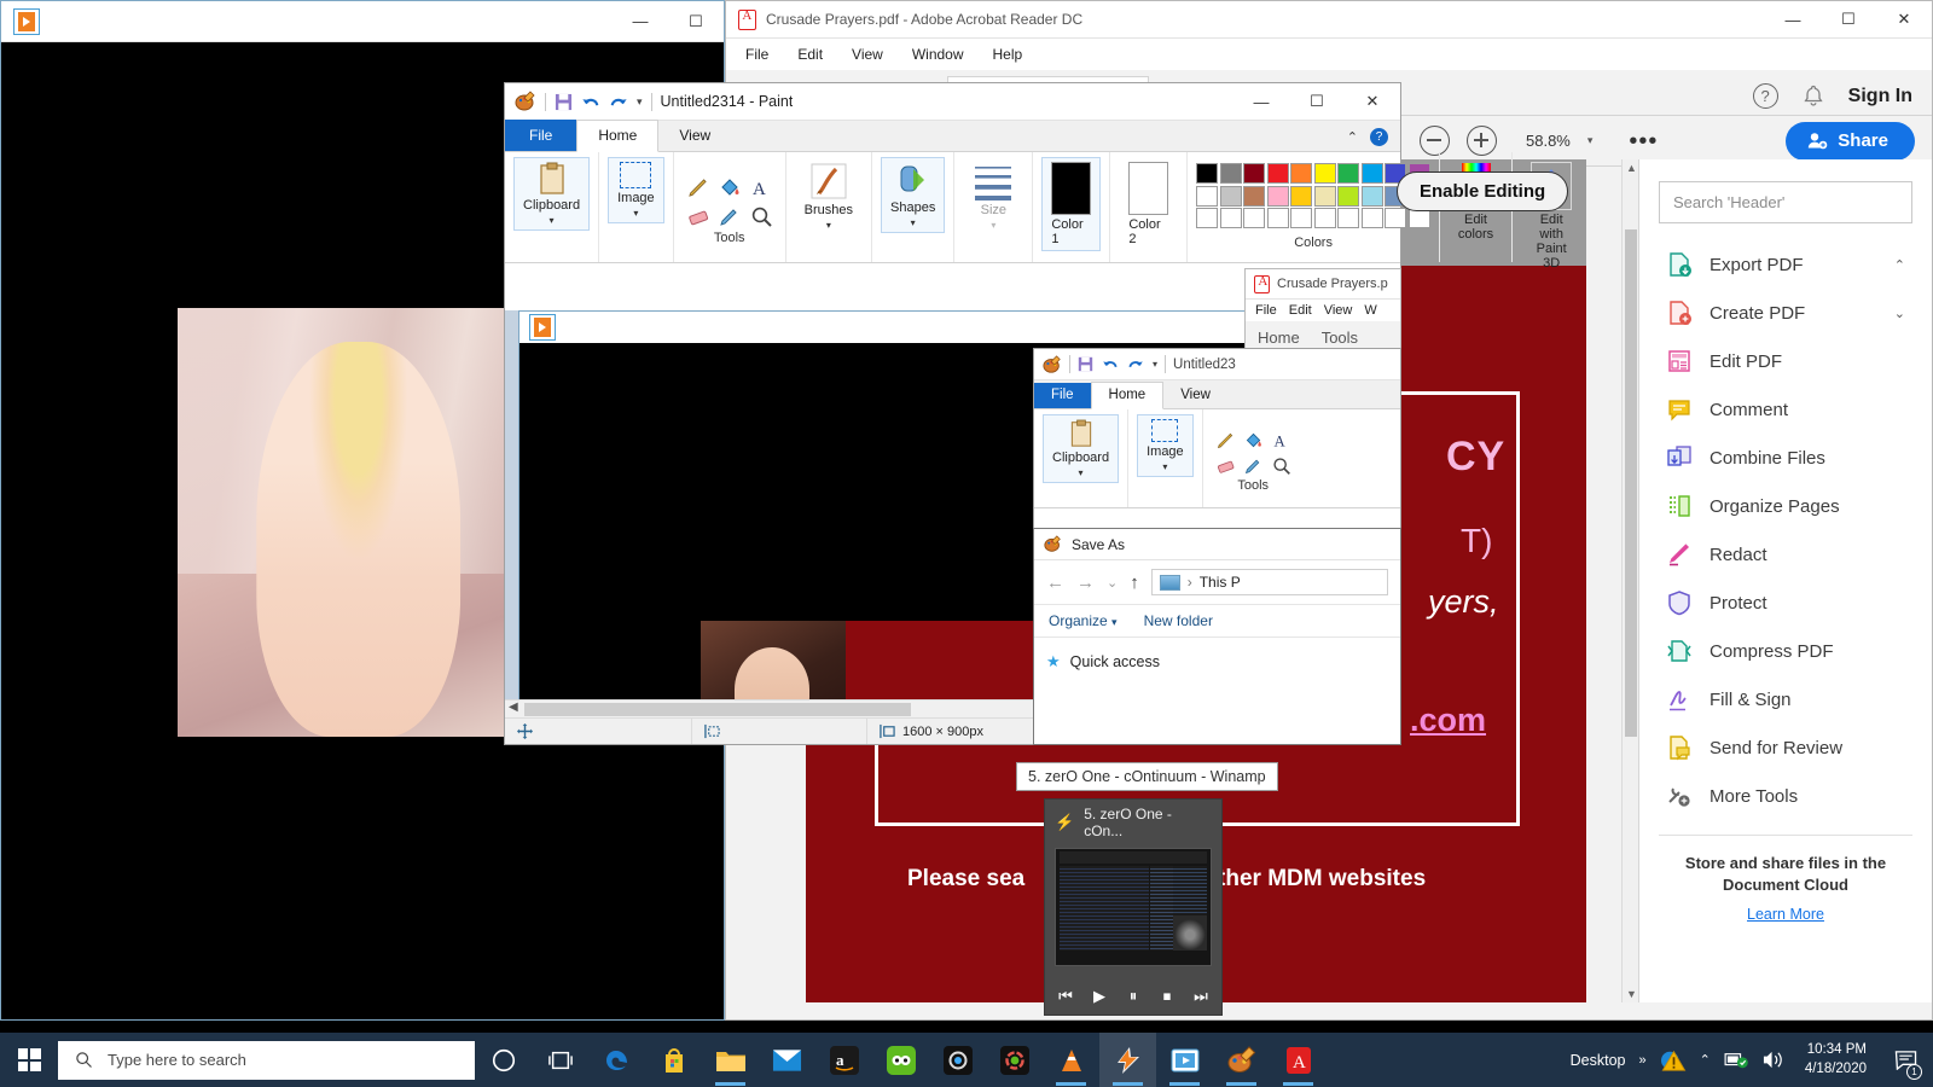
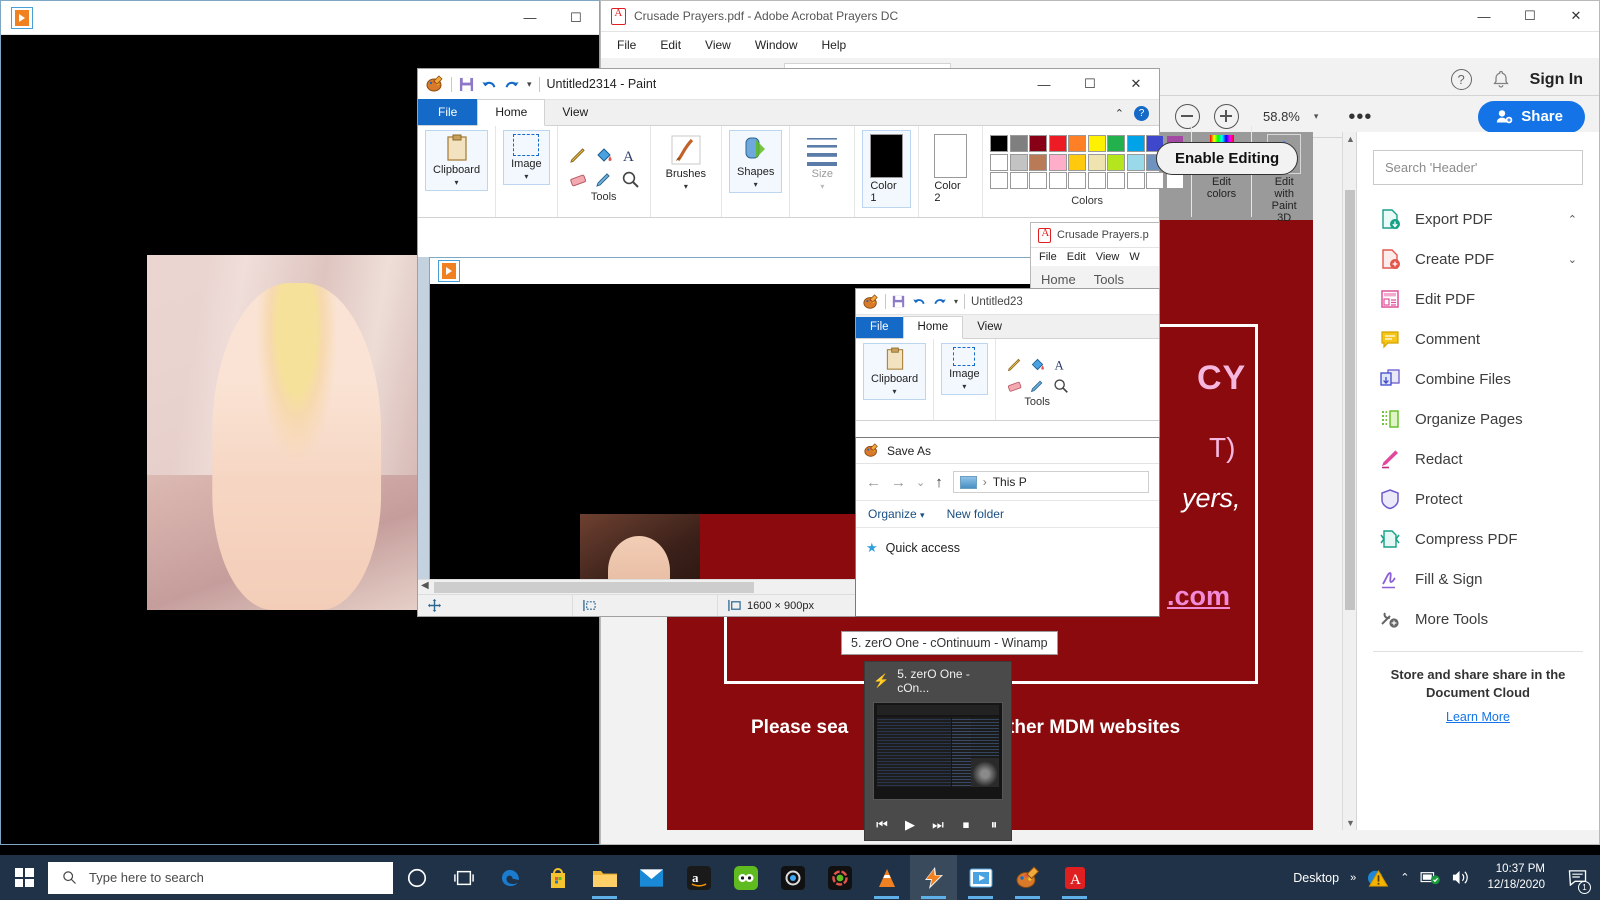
  —
  ☐
- Crusade Prayers.pdf - Adobe Acrobat Reader DC
+ Crusade Prayers.pdf - Adobe Acrobat Prayers DC
  —
  ☐
  ✕
  File
  Edit
  View
  Window
  Help
  ?
  Sign In
  58.8%
  ▾
  •••
  Share
  CY
  T)
  yers,
  .com
  Please sea her MDM websites
  ▲
  ▼
  Search 'Header'
  Export PDF
  ⌃
  Create PDF
  ⌄
  Edit PDF
  Comment
  Combine Files
  Organize Pages
  Redact
  Protect
  Compress PDF
  Fill & Sign
- Send for Review
  More Tools
- Store and share files in the Document Cloud
+ Store and share share in the Document Cloud
  Learn More
  Enable Editing
  ▾
  Untitled2314 - Paint
  —
  ☐
  ✕
  File
  Home
  View
  ⌃
  ?
  Clipboard
  ▾
  Image
  ▾
  A
  Tools
  Brushes
  ▾
  Shapes
  ▾
  Size
  ▾
  Color 1
  Color 2
  Colors
  Edit colors
  Edit with Paint 3D
  ◀
  1600 × 900px
  Crusade Prayers.p
  File
  Edit
  View
  W
  Home
  Tools
  ▾
  Untitled23
  File
  Home
  View
  Clipboard
  ▾
  Image
  ▾
  A
  Tools
  Save As
  ←
  →
  ⌄
  ↑
  ›
  This P
  Organize ▾
  New folder
  ★
  Quick access
  5. zerO One - cOntinuum - Winamp
  ⚡
  5. zerO One - cOn...
  ⏮
  ▶
- ⏸
+ ⏭
  ⏹
- ⏭
+ ⏸
  Type here to search
  a
  A
  Desktop
  »
  ⌃
- 10:34 PM
+ 10:37 PM
- 4/18/2020
+ 12/18/2020
  1
